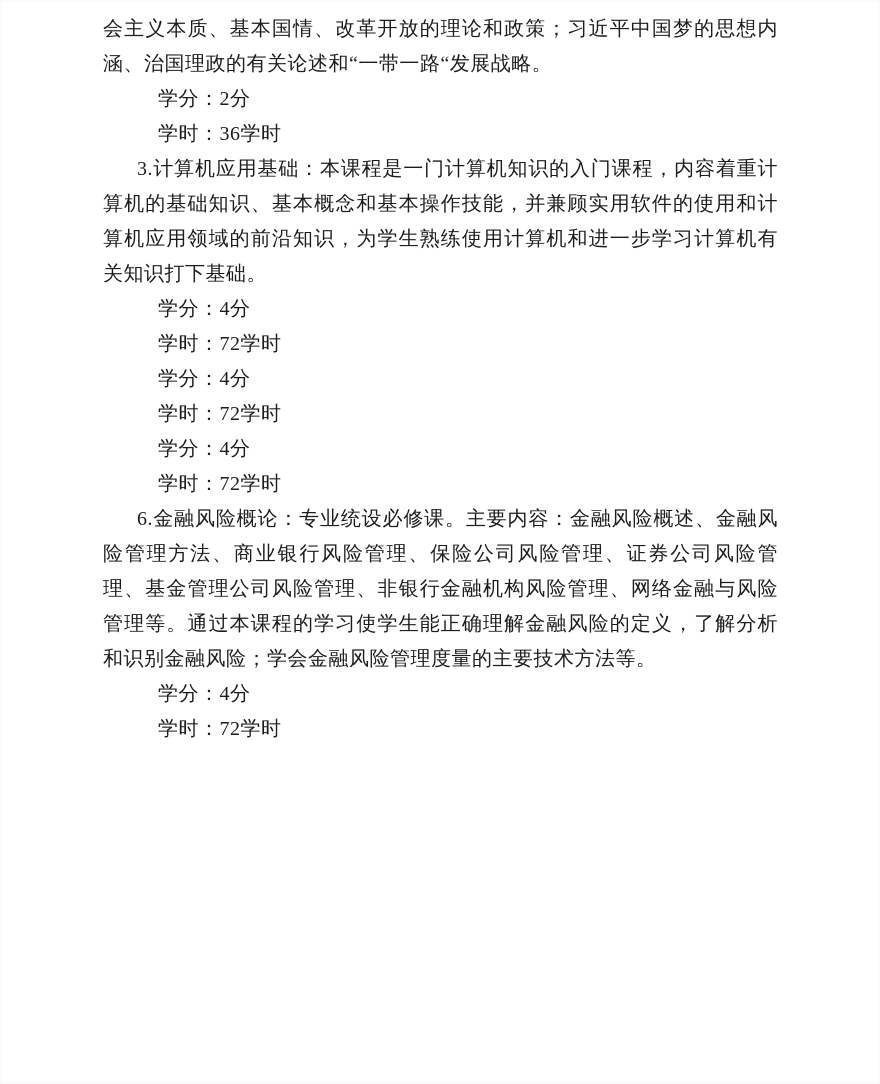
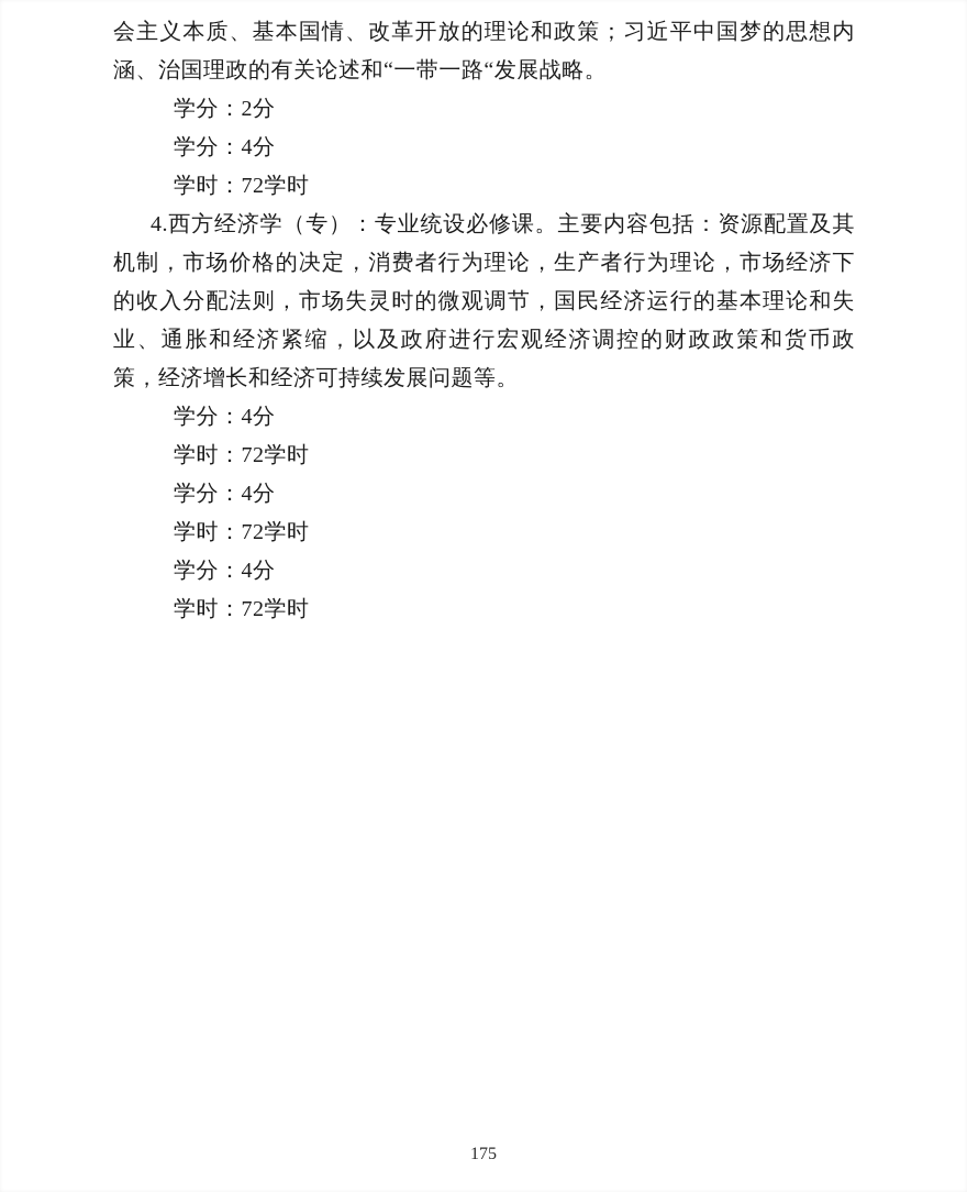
  会主义本质、基本国情、改革开放的理论和政策；习近平中国梦的思想内涵、治国理政的有关论述和“一带一路“发展战略。
  学分：2分
- 学时：36学时
- 3.计算机应用基础：本课程是一门计算机知识的入门课程，内容着重计算机的基础知识、基本概念和基本操作技能，并兼顾实用软件的使用和计算机应用领域的前沿知识，为学生熟练使用计算机和进一步学习计算机有关知识打下基础。
  学分：4分
  学时：72学时
+ 4.西方经济学（专）：专业统设必修课。主要内容包括：资源配置及其机制，市场价格的决定，消费者行为理论，生产者行为理论，市场经济下的收入分配法则，市场失灵时的微观调节，国民经济运行的基本理论和失业、通胀和经济紧缩，以及政府进行宏观经济调控的财政政策和货币政策，经济增长和经济可持续发展问题等。
  学分：4分
  学时：72学时
  学分：4分
  学时：72学时
- 6.金融风险概论：专业统设必修课。主要内容：金融风险概述、金融风险管理方法、商业银行风险管理、保险公司风险管理、证券公司风险管理、基金管理公司风险管理、非银行金融机构风险管理、网络金融与风险管理等。通过本课程的学习使学生能正确理解金融风险的定义，了解分析和识别金融风险；学会金融风险管理度量的主要技术方法等。
  学分：4分
  学时：72学时
+ 175
